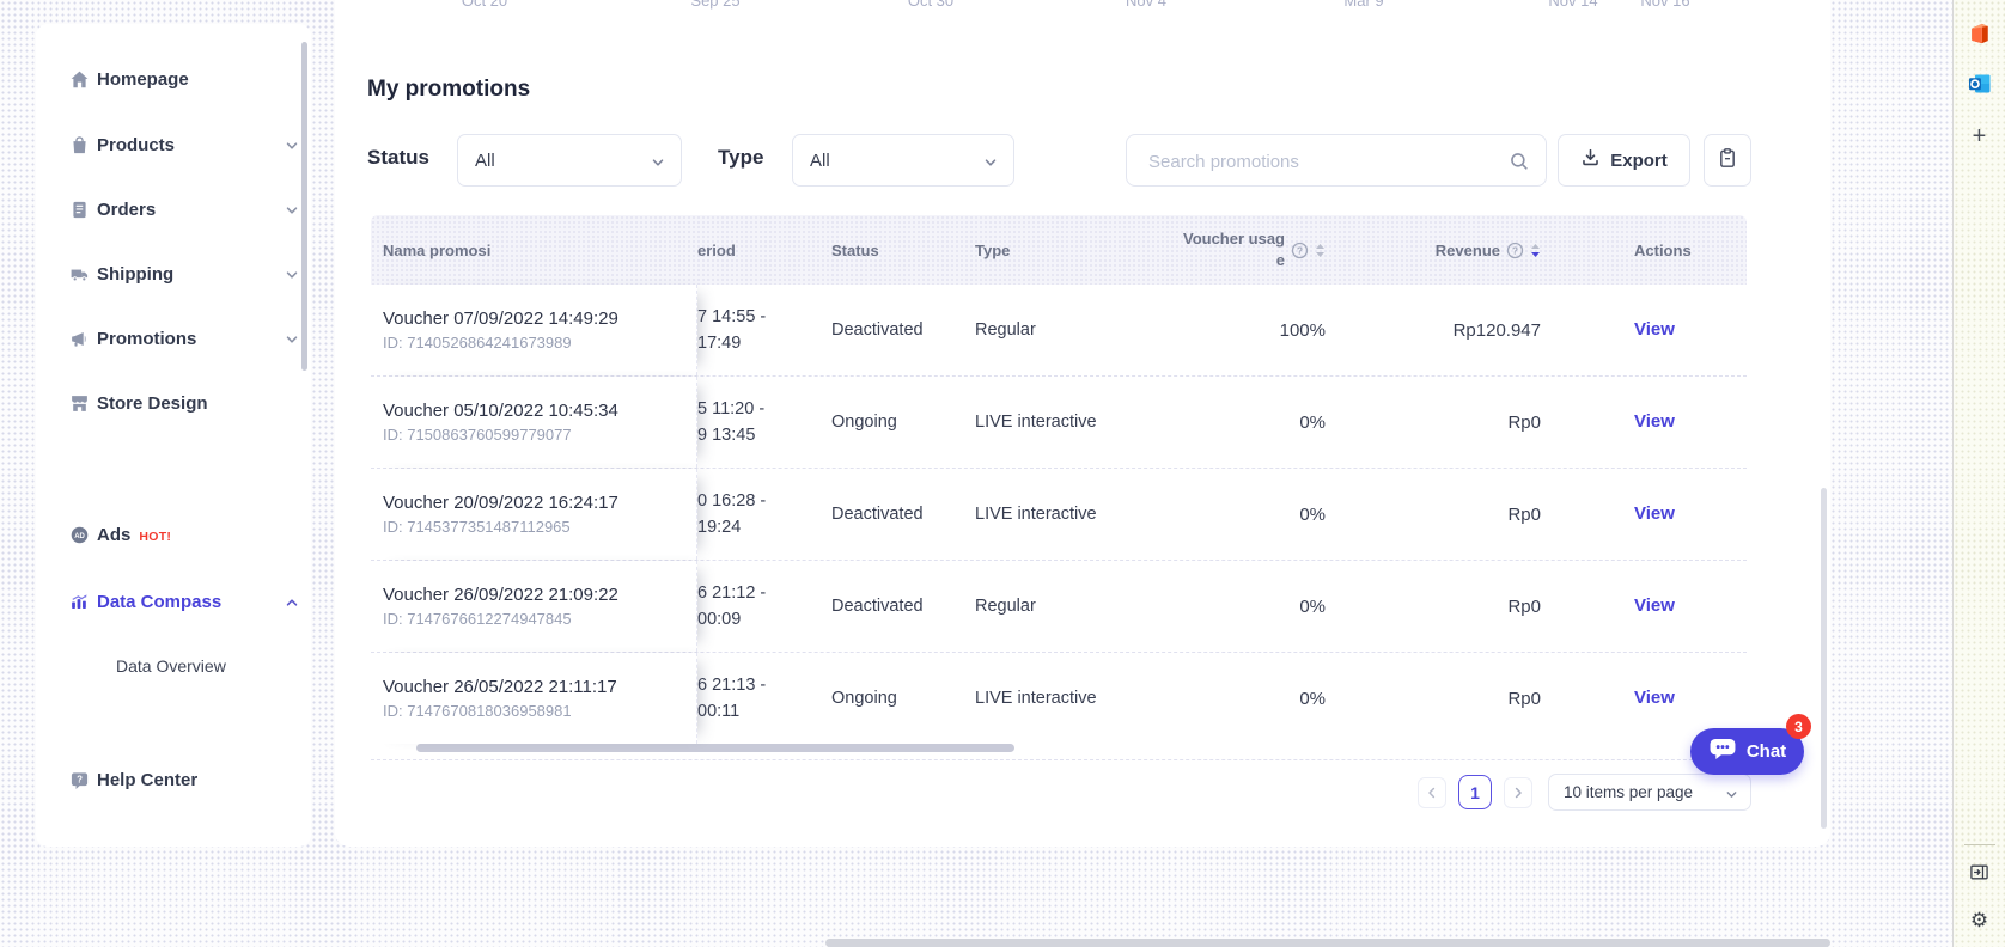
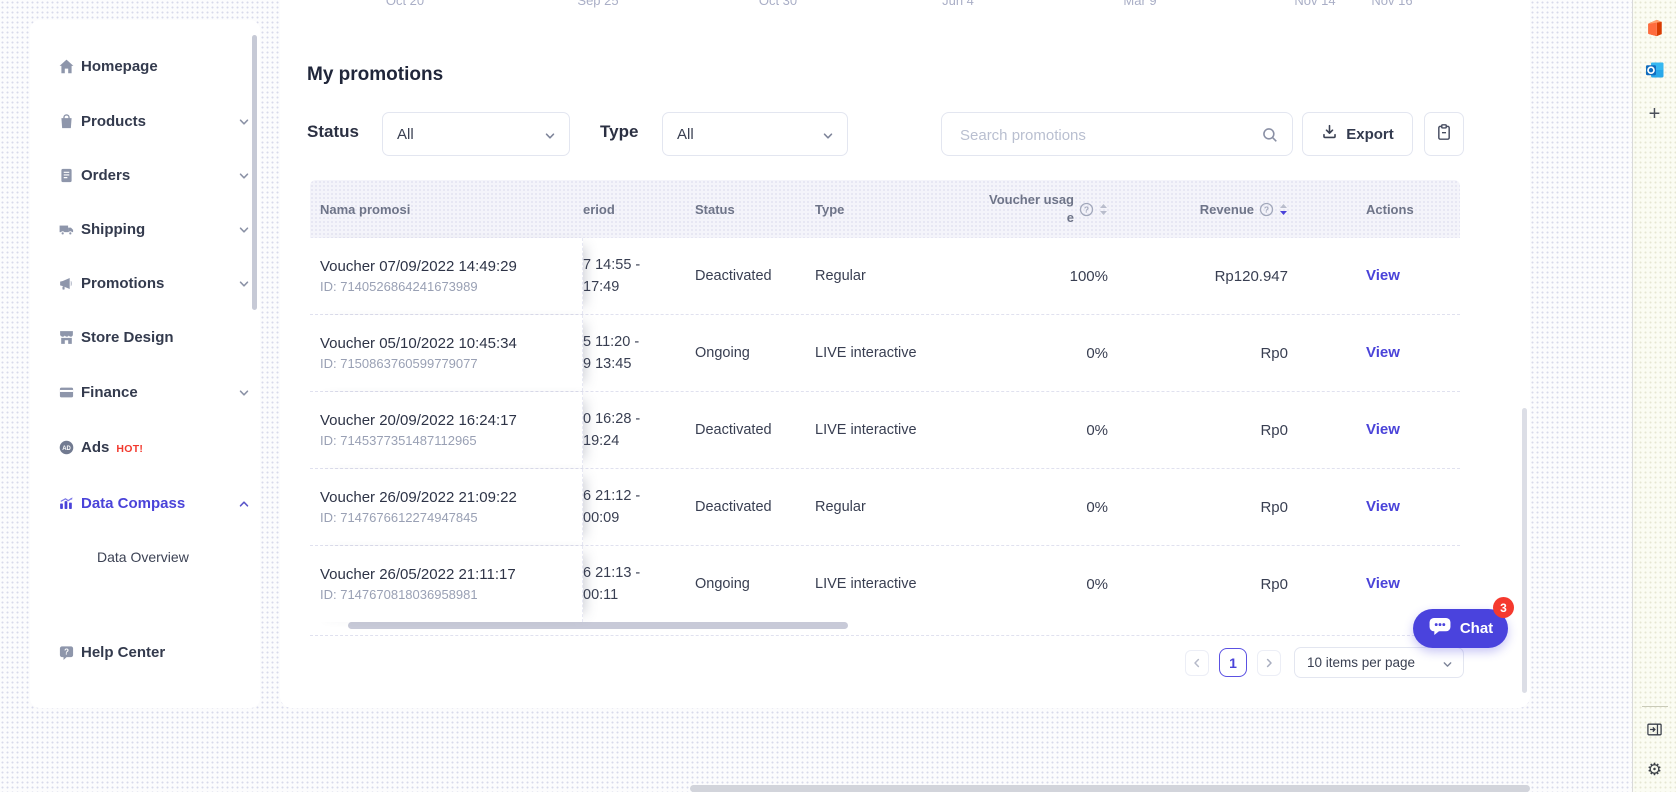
  Oct 20
  Sep 25
  Oct 30
- Nov 4
+ Jun 4
  Mar 9
  Nov 14
  Nov 16
  My promotions
  Status
  All
  Type
  All
  Search promotions
  Export
  Nama promosi
  eriod
  Status
  Type
  Voucher usage
  ?
  Revenue
  ?
  Actions
  Voucher 07/09/2022 14:49:29
  ID: 7140526864241673989
  7 14:55 -
  17:49
  Deactivated
  Regular
  100%
  Rp120.947
  View
  Voucher 05/10/2022 10:45:34
  ID: 7150863760599779077
  5 11:20 -
  9 13:45
  Ongoing
  LIVE interactive
  0%
  Rp0
  View
  Voucher 20/09/2022 16:24:17
  ID: 7145377351487112965
  0 16:28 -
  19:24
  Deactivated
  LIVE interactive
  0%
  Rp0
  View
  Voucher 26/09/2022 21:09:22
  ID: 7147676612274947845
  6 21:12 -
  00:09
  Deactivated
  Regular
  0%
  Rp0
  View
  Voucher 26/05/2022 21:11:17
  ID: 7147670818036958981
  6 21:13 -
  00:11
  Ongoing
  LIVE interactive
  0%
  Rp0
  View
  1
  10 items per page
  Homepage
  Products
  Orders
  Shipping
  Promotions
  Store Design
+ Finance
  Ads HOT!
  Data Compass
  Data Overview
  ?
  Help Center
  Chat
  3
  +
  ⚙
